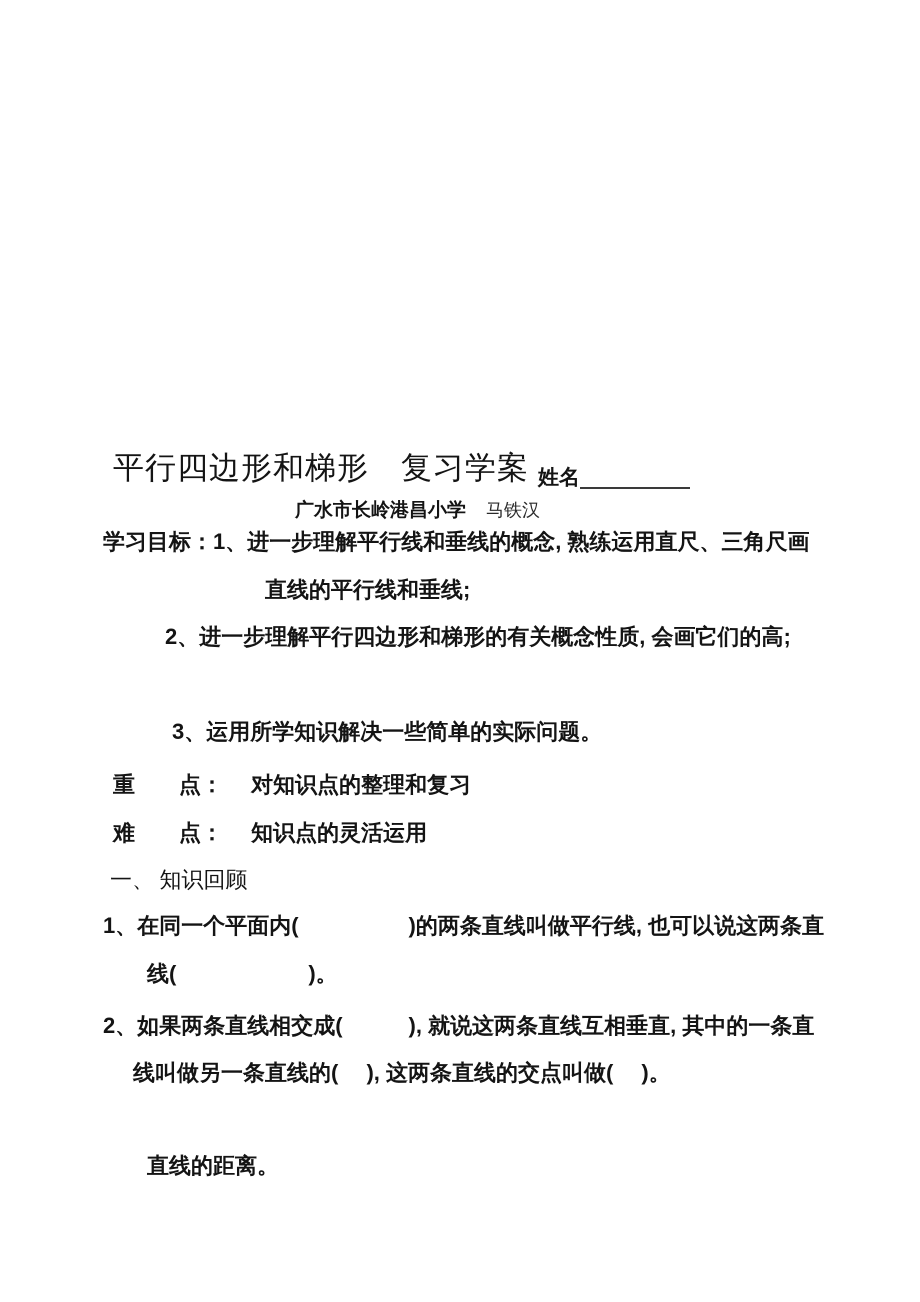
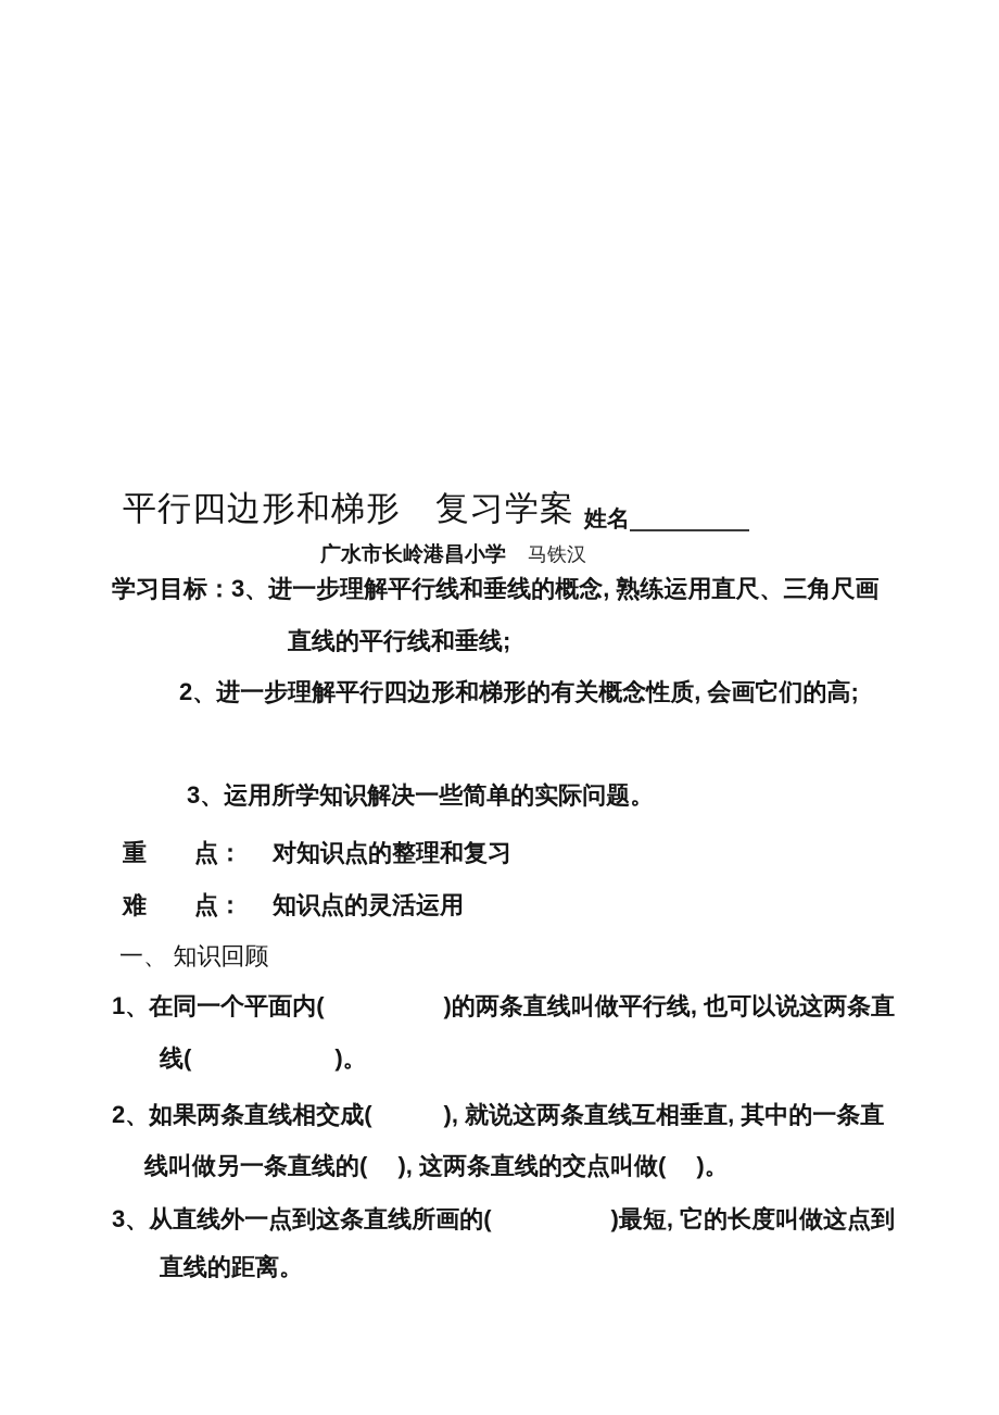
  平行四边形和梯形 复习学案
  姓名
  广水市长岭港昌小学
  马铁汉
- 学习目标：1、进一步理解平行线和垂线的概念, 熟练运用直尺、三角尺画
+ 学习目标：3、进一步理解平行线和垂线的概念, 熟练运用直尺、三角尺画
  直线的平行线和垂线;
  2、进一步理解平行四边形和梯形的有关概念性质, 会画它们的高;
  3、运用所学知识解决一些简单的实际问题。
  重 点： 对知识点的整理和复习
  难 点： 知识点的灵活运用
  一、 知识回顾
  1、在同一个平面内( )的两条直线叫做平行线, 也可以说这两条直
  线( )。
  2、如果两条直线相交成( ), 就说这两条直线互相垂直, 其中的一条直
  线叫做另一条直线的( ), 这两条直线的交点叫做( )。
+ 3、从直线外一点到这条直线所画的( )最短, 它的长度叫做这点到
  直线的距离。
